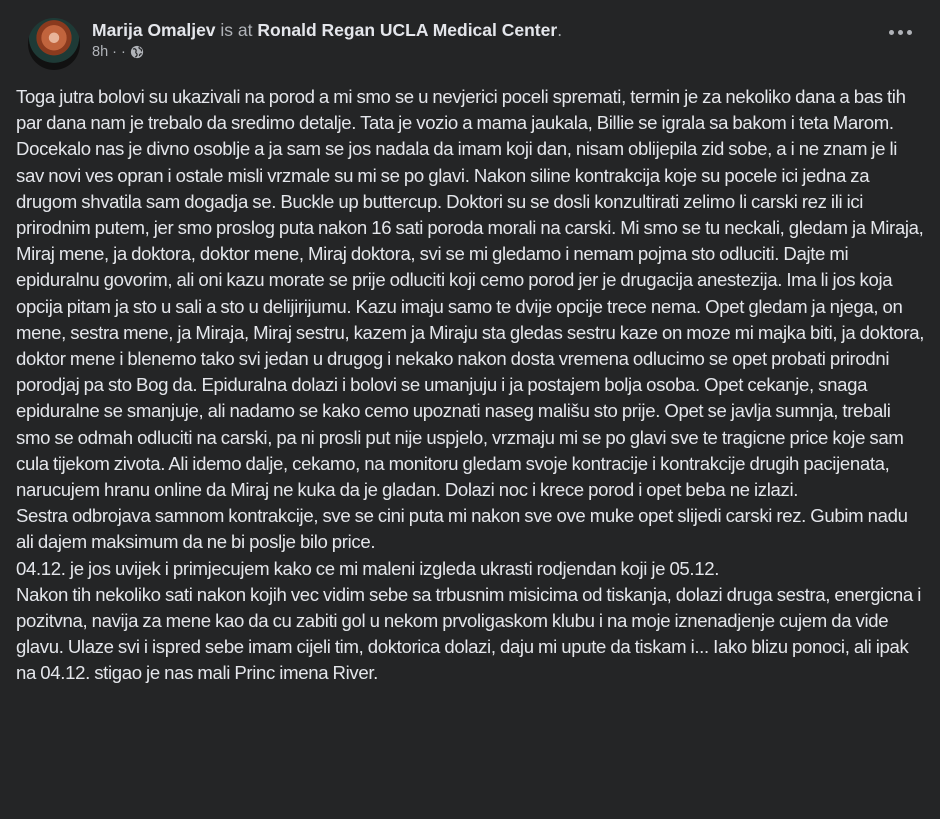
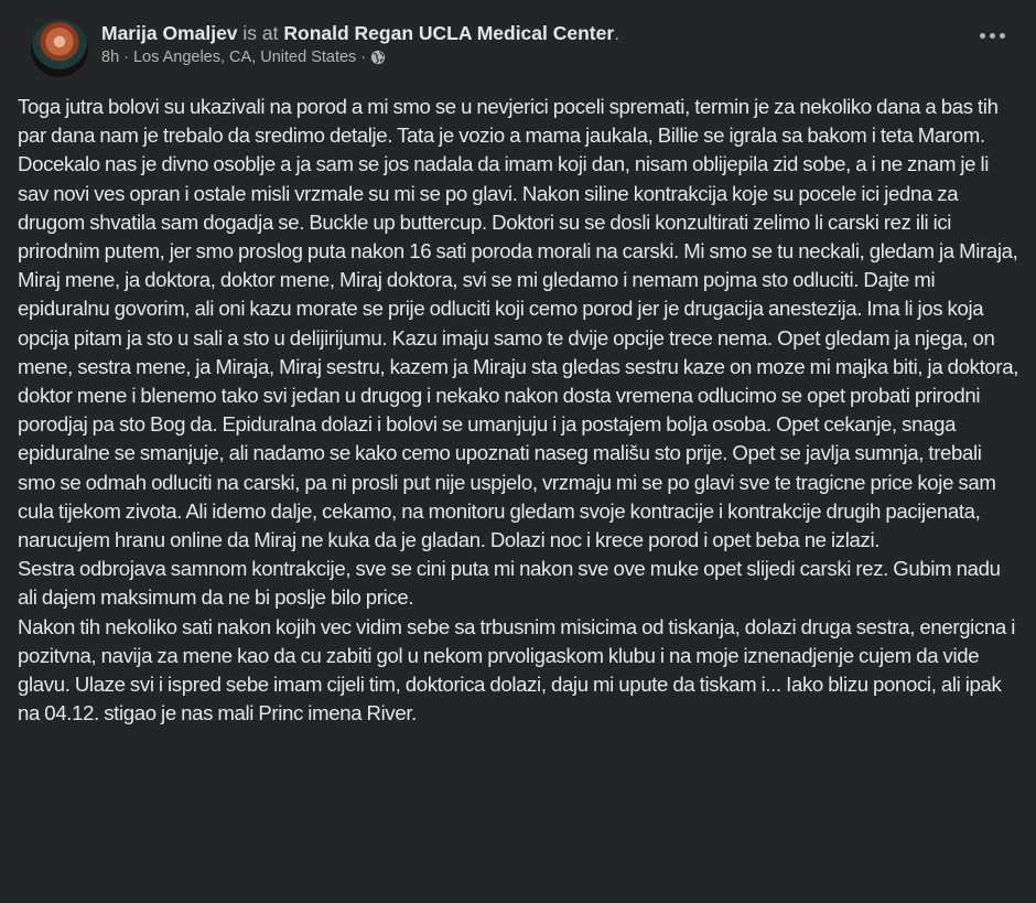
  Marija Omaljev is at Ronald Regan UCLA Medical Center.
  8h
  ·
+ Los Angeles, CA, United States
  ·
  Toga jutra bolovi su ukazivali na porod a mi smo se u nevjerici poceli spremati, termin je za nekoliko dana a bas tih par dana nam je trebalo da sredimo detalje. Tata je vozio a mama jaukala, Billie se igrala sa bakom i teta Marom. Docekalo nas je divno osoblje a ja sam se jos nadala da imam koji dan, nisam oblijepila zid sobe, a i ne znam je li sav novi ves opran i ostale misli vrzmale su mi se po glavi. Nakon siline kontrakcija koje su pocele ici jedna za drugom shvatila sam dogadja se. Buckle up buttercup. Doktori su se dosli konzultirati zelimo li carski rez ili ici prirodnim putem, jer smo proslog puta nakon 16 sati poroda morali na carski. Mi smo se tu neckali, gledam ja Miraja, Miraj mene, ja doktora, doktor mene, Miraj doktora, svi se mi gledamo i nemam pojma sto odluciti. Dajte mi epiduralnu govorim, ali oni kazu morate se prije odluciti koji cemo porod jer je drugacija anestezija. Ima li jos koja opcija pitam ja sto u sali a sto u delijirijumu. Kazu imaju samo te dvije opcije trece nema. Opet gledam ja njega, on mene, sestra mene, ja Miraja, Miraj sestru, kazem ja Miraju sta gledas sestru kaze on moze mi majka biti, ja doktora, doktor mene i blenemo tako svi jedan u drugog i nekako nakon dosta vremena odlucimo se opet probati prirodni porodjaj pa sto Bog da. Epiduralna dolazi i bolovi se umanjuju i ja postajem bolja osoba. Opet cekanje, snaga epiduralne se smanjuje, ali nadamo se kako cemo upoznati naseg mališu sto prije. Opet se javlja sumnja, trebali smo se odmah odluciti na carski, pa ni prosli put nije uspjelo, vrzmaju mi se po glavi sve te tragicne price koje sam cula tijekom zivota. Ali idemo dalje, cekamo, na monitoru gledam svoje kontracije i kontrakcije drugih pacijenata, narucujem hranu online da Miraj ne kuka da je gladan. Dolazi noc i krece porod i opet beba ne izlazi.
  Sestra odbrojava samnom kontrakcije, sve se cini puta mi nakon sve ove muke opet slijedi carski rez. Gubim nadu ali dajem maksimum da ne bi poslje bilo price.
- 04.12. je jos uvijek i primjecujem kako ce mi maleni izgleda ukrasti rodjendan koji je 05.12.
  Nakon tih nekoliko sati nakon kojih vec vidim sebe sa trbusnim misicima od tiskanja, dolazi druga sestra, energicna i pozitvna, navija za mene kao da cu zabiti gol u nekom prvoligaskom klubu i na moje iznenadjenje cujem da vide glavu. Ulaze svi i ispred sebe imam cijeli tim, doktorica dolazi, daju mi upute da tiskam i... Iako blizu ponoci, ali ipak na 04.12. stigao je nas mali Princ imena River.
